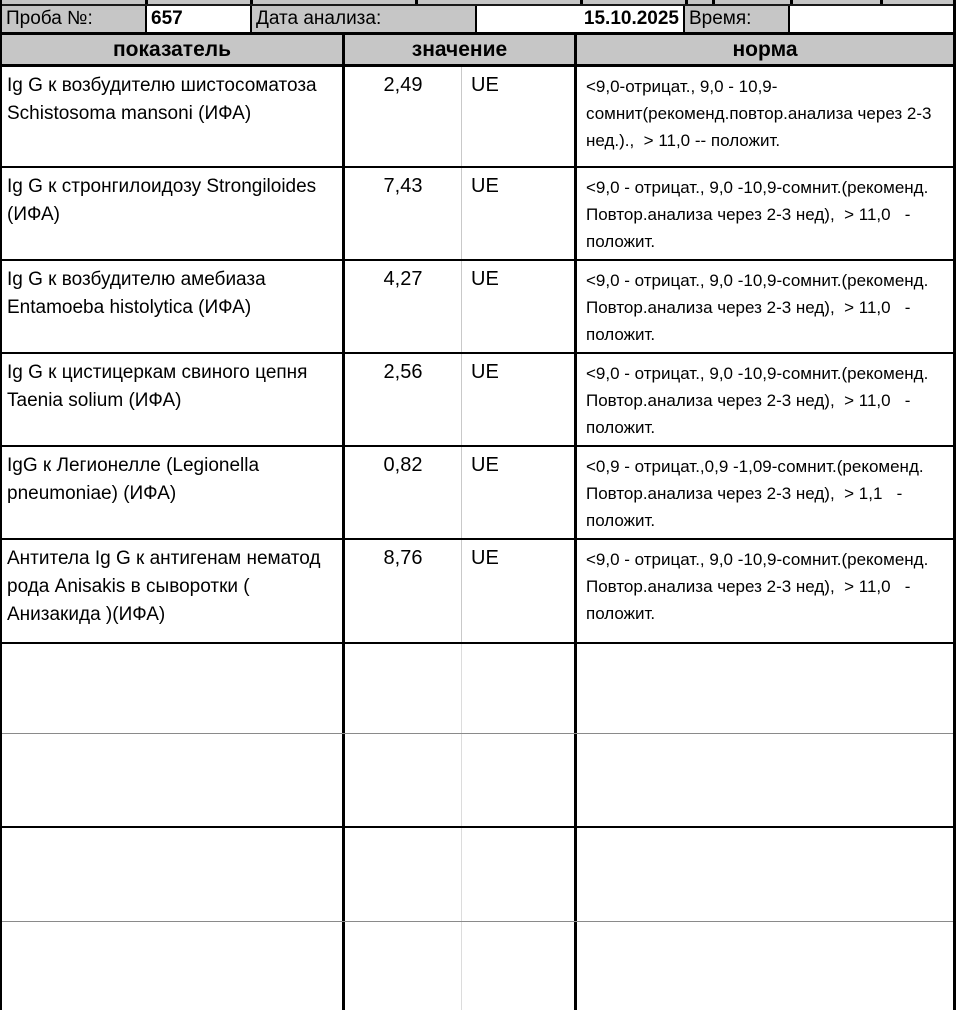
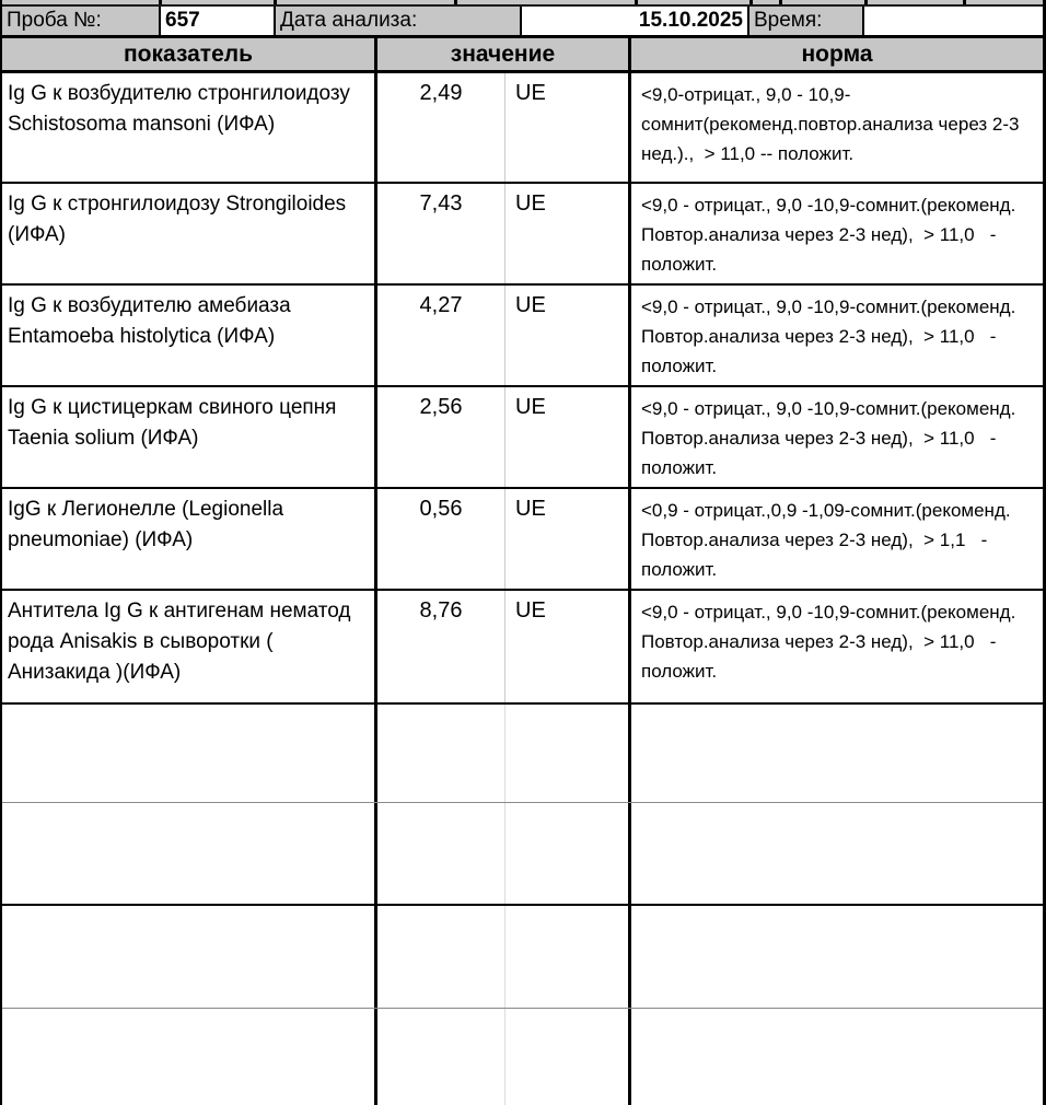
  Проба №:
  657
  Дата анализа:
  15.10.2025
  Время:
  показатель
  значение
  норма
- Ig G к возбудителю шистосоматоза Schistosoma mansoni (ИФА)
+ Ig G к возбудителю стронгилоидозу Schistosoma mansoni (ИФА)
  2,49
  UE
  <9,0-отрицат., 9,0 - 10,9-сомнит(рекоменд.повтор.анализа через 2-3 нед.)., > 11,0 -- положит.
  Ig G к стронгилоидозу Strongiloides (ИФА)
  7,43
  UE
  <9,0 - отрицат., 9,0 -10,9-сомнит.(рекоменд. Повтор.анализа через 2-3 нед), > 11,0 - положит.
  Ig G к возбудителю амебиаза Entamoeba histolytica (ИФА)
  4,27
  UE
  <9,0 - отрицат., 9,0 -10,9-сомнит.(рекоменд. Повтор.анализа через 2-3 нед), > 11,0 - положит.
  Ig G к цистицеркам свиного цепня Taenia solium (ИФА)
  2,56
  UE
  <9,0 - отрицат., 9,0 -10,9-сомнит.(рекоменд. Повтор.анализа через 2-3 нед), > 11,0 - положит.
  IgG к Легионелле (Legionella pneumoniae) (ИФА)
- 0,82
+ 0,56
  UE
  <0,9 - отрицат.,0,9 -1,09-сомнит.(рекоменд. Повтор.анализа через 2-3 нед), > 1,1 - положит.
  Антитела Ig G к антигенам нематод рода Anisakis в сыворотки ( Анизакида )(ИФА)
  8,76
  UE
  <9,0 - отрицат., 9,0 -10,9-сомнит.(рекоменд. Повтор.анализа через 2-3 нед), > 11,0 - положит.
